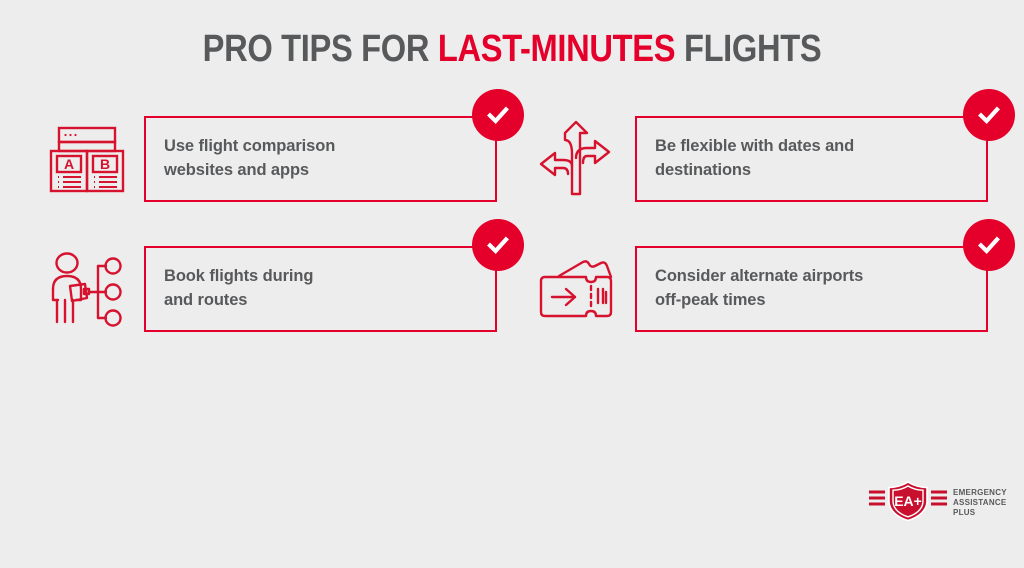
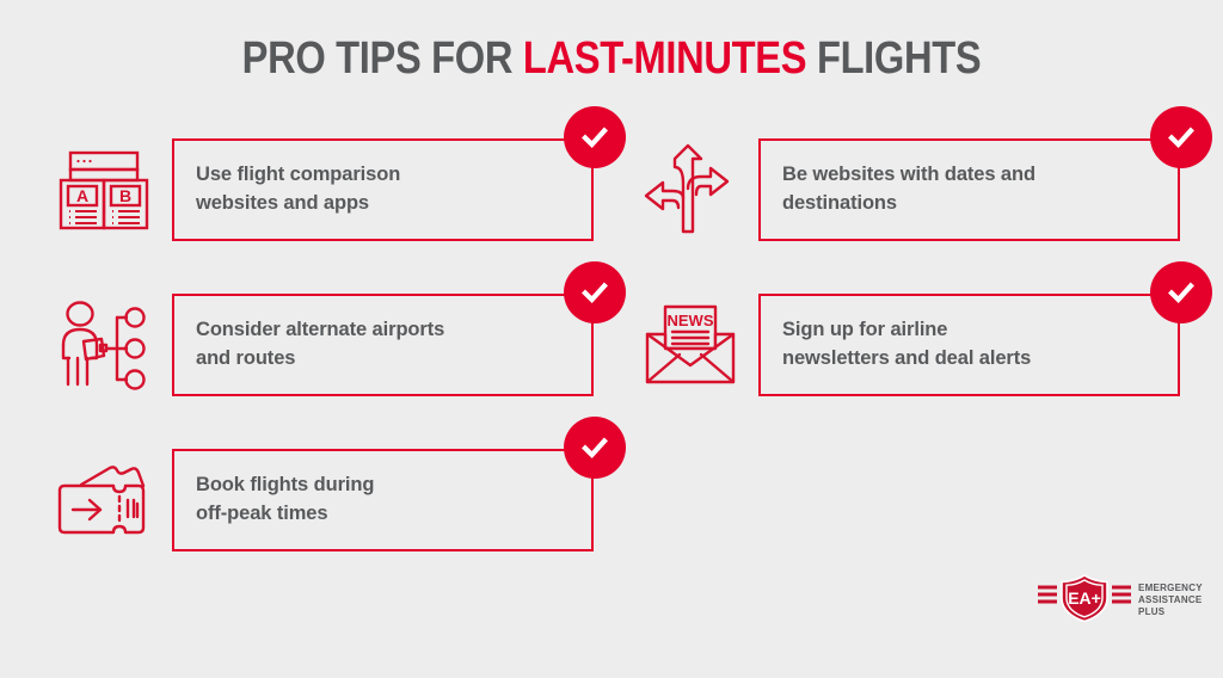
  PRO TIPS FOR LAST-MINUTES FLIGHTS
  A
  B
  Use flight comparison
  websites and apps
- Be flexible with dates and
+ Be websites with dates and
  destinations
- Book flights during
+ Consider alternate airports
  and routes
+ NEWS
+ Sign up for airline
+ newsletters and deal alerts
- Consider alternate airports
+ Book flights during
  off-peak times
  EA+
  EMERGENCY
  ASSISTANCE
  PLUS
